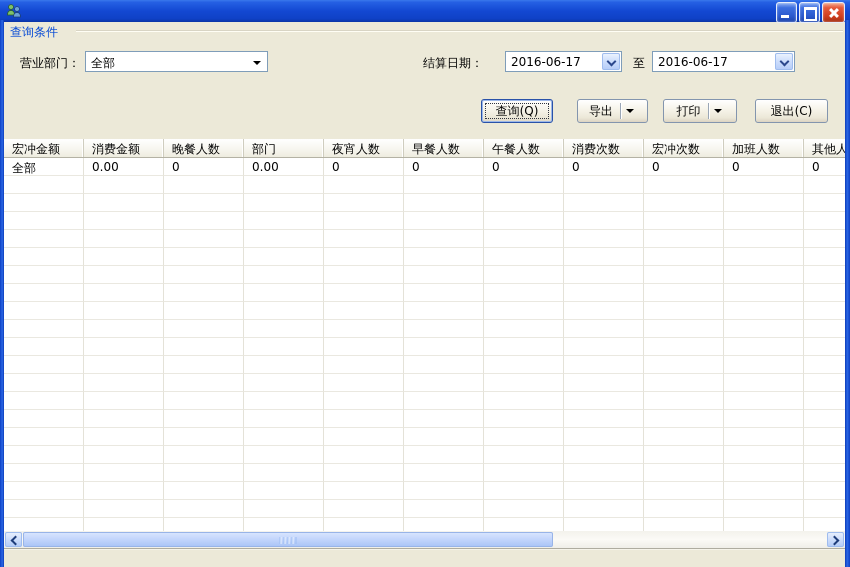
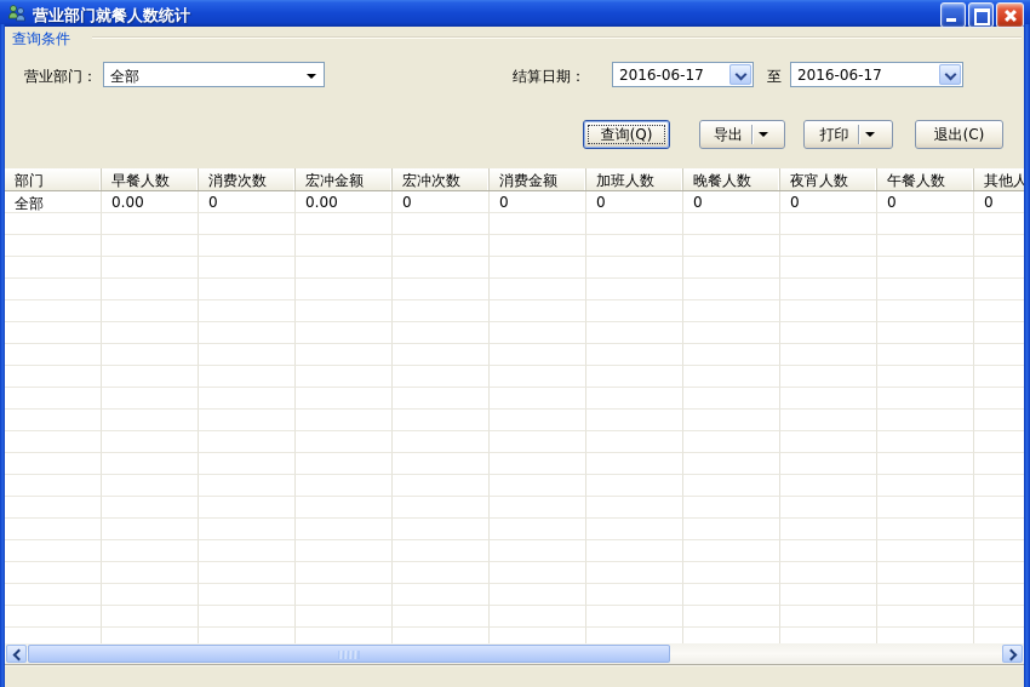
+ 营业部门就餐人数统计
  查询条件
  营业部门：
  全部
  结算日期：
  2016-06-17
  至
  2016-06-17
  查询(Q)
  导出
  打印
  退出(C)
- 宏冲金额
+ 部门
- 消费金额
+ 早餐人数
- 晚餐人数
+ 消费次数
- 部门
+ 宏冲金额
- 夜宵人数
+ 宏冲次数
- 早餐人数
+ 消费金额
- 午餐人数
+ 加班人数
- 消费次数
+ 晚餐人数
- 宏冲次数
+ 夜宵人数
- 加班人数
+ 午餐人数
  其他人
  全部
  0.00
  0
  0.00
  0
  0
  0
  0
  0
  0
  0
